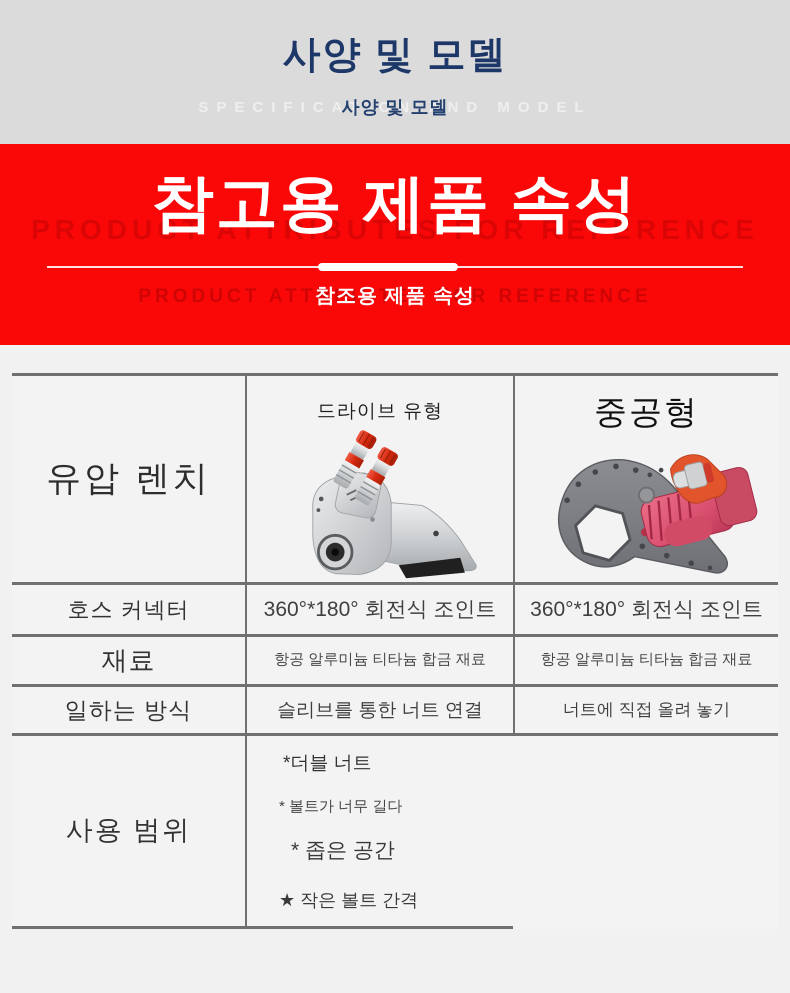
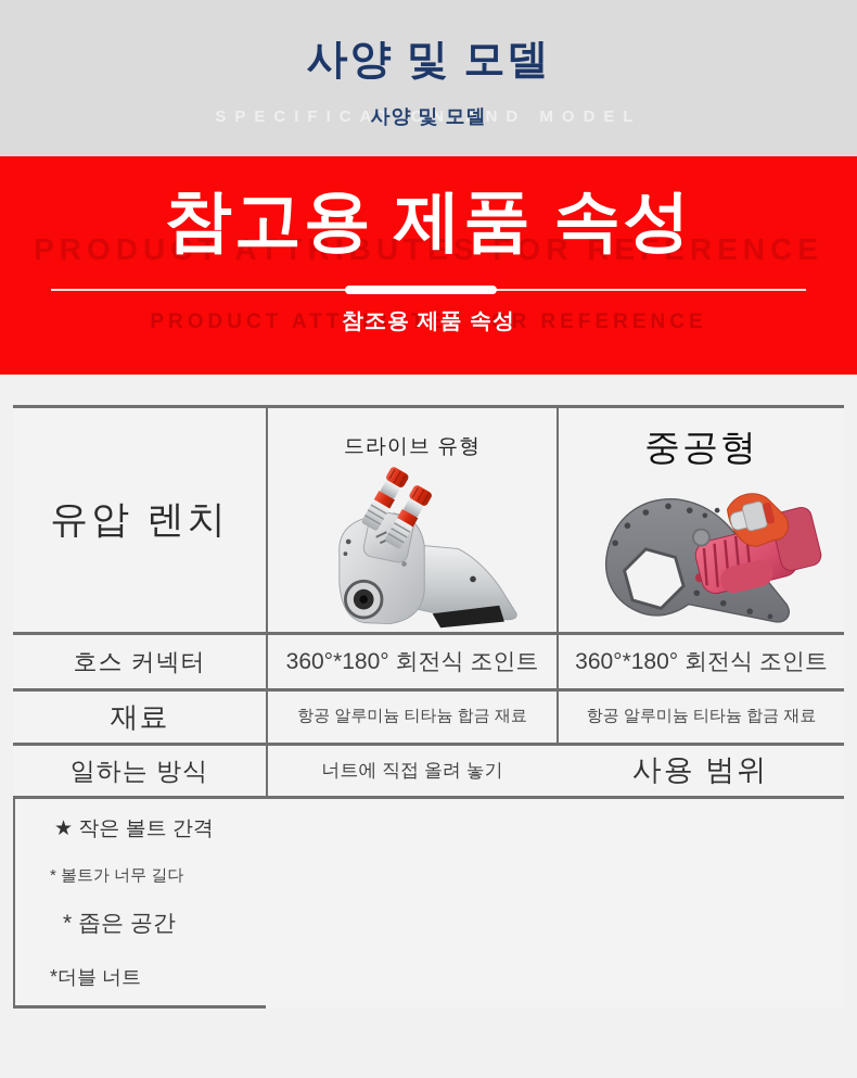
  사양 및 모델
  SPECIFICATION AND MODEL
  사양 및 모델
  PRODUCT ATTRIBUTES FOR REFERENCE
  참고용 제품 속성
  PRODUCT ATTRIBUTES FOR REFERENCE
  참조용 제품 속성
  유압 렌치
  드라이브 유형
  중공형
  호스 커넥터
  360°*180° 회전식 조인트
  360°*180° 회전식 조인트
  재료
  항공 알루미늄 티타늄 합금 재료
  항공 알루미늄 티타늄 합금 재료
  일하는 방식
- 슬리브를 통한 너트 연결
  너트에 직접 올려 놓기
  사용 범위
- *더블 너트
+ ★ 작은 볼트 간격
  * 볼트가 너무 길다
  * 좁은 공간
- ★ 작은 볼트 간격
+ *더블 너트
